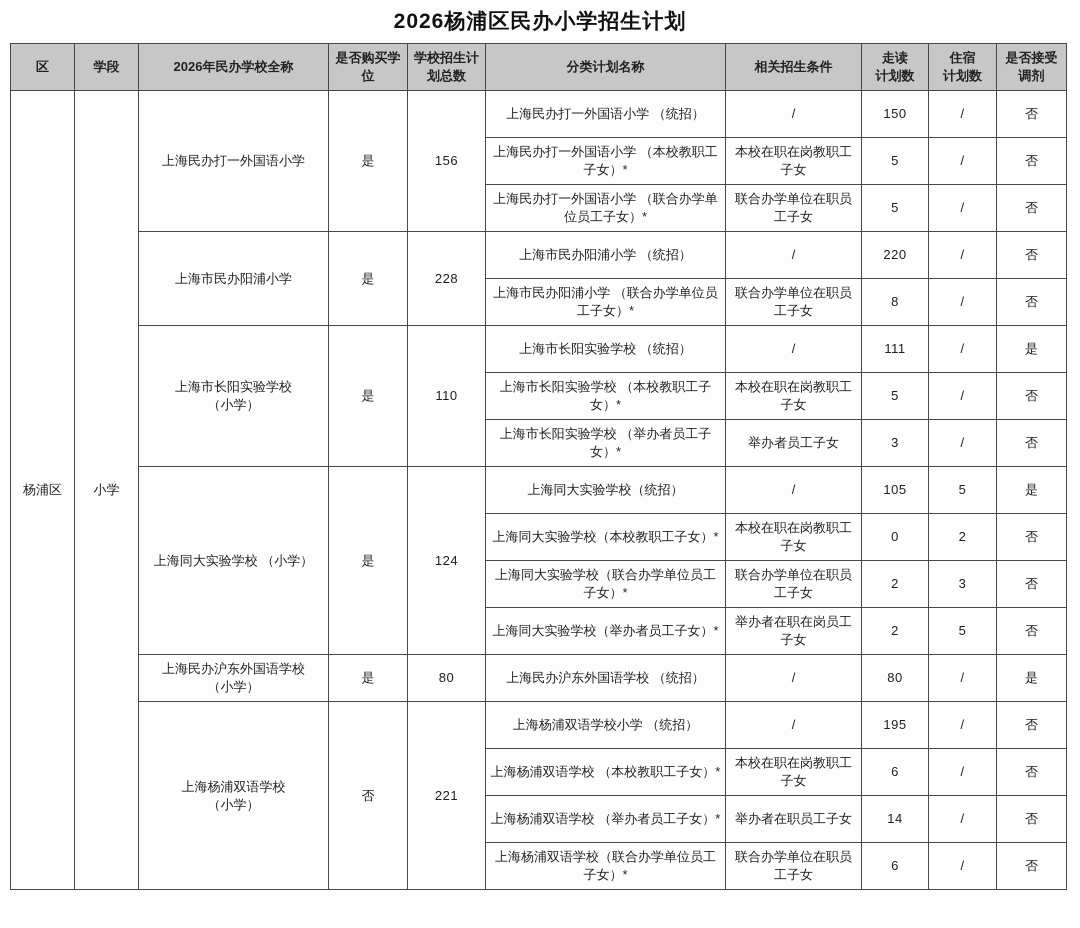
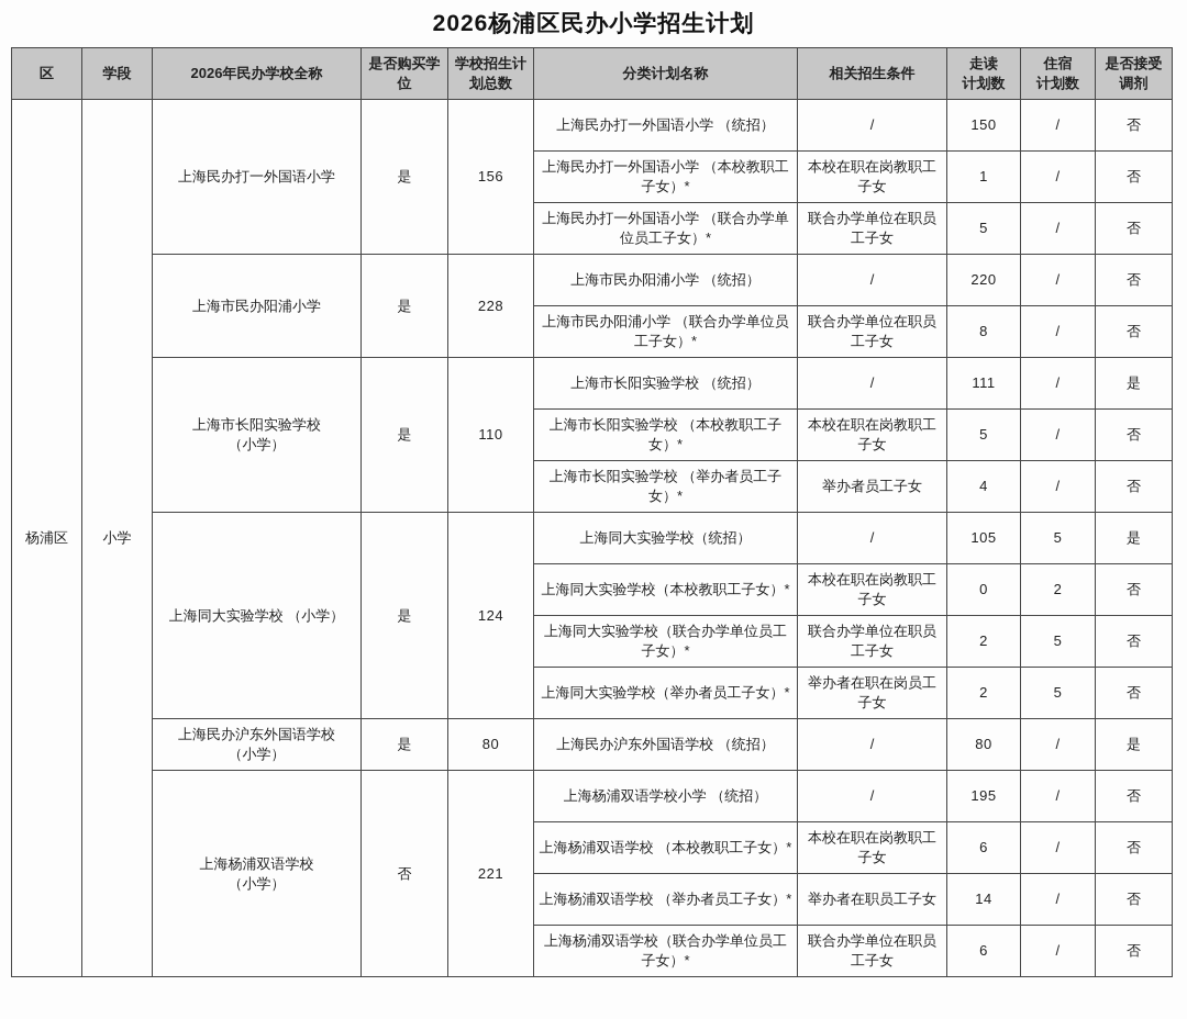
  2026杨浦区民办小学招生计划
  区	学段	2026年民办学校全称	是否购买学 位	学校招生计 划总数	分类计划名称	相关招生条件	走读 计划数	住宿 计划数	是否接受 调剂
  杨浦区	小学	上海民办打一外国语小学	是	156	上海民办打一外国语小学 （统招）	/	150	/	否
- 上海民办打一外国语小学 （本校教职工子女）*	本校在职在岗教职工子女	5	/	否
+ 上海民办打一外国语小学 （本校教职工子女）*	本校在职在岗教职工子女	1	/	否
  上海民办打一外国语小学 （联合办学单位员工子女）*	联合办学单位在职员工子女	5	/	否
  上海市民办阳浦小学	是	228	上海市民办阳浦小学 （统招）	/	220	/	否
  上海市民办阳浦小学 （联合办学单位员工子女）*	联合办学单位在职员工子女	8	/	否
  上海市长阳实验学校 （小学）	是	110	上海市长阳实验学校 （统招）	/	111	/	是
  上海市长阳实验学校 （本校教职工子女）*	本校在职在岗教职工子女	5	/	否
- 上海市长阳实验学校 （举办者员工子女）*	举办者员工子女	3	/	否
+ 上海市长阳实验学校 （举办者员工子女）*	举办者员工子女	4	/	否
  上海同大实验学校 （小学）	是	124	上海同大实验学校（统招）	/	105	5	是
  上海同大实验学校（本校教职工子女）*	本校在职在岗教职工子女	0	2	否
- 上海同大实验学校（联合办学单位员工子女）*	联合办学单位在职员工子女	2	3	否
+ 上海同大实验学校（联合办学单位员工子女）*	联合办学单位在职员工子女	2	5	否
  上海同大实验学校（举办者员工子女）*	举办者在职在岗员工子女	2	5	否
  上海民办沪东外国语学校 （小学）	是	80	上海民办沪东外国语学校 （统招）	/	80	/	是
  上海杨浦双语学校 （小学）	否	221	上海杨浦双语学校小学 （统招）	/	195	/	否
  上海杨浦双语学校 （本校教职工子女）*	本校在职在岗教职工子女	6	/	否
  上海杨浦双语学校 （举办者员工子女）*	举办者在职员工子女	14	/	否
  上海杨浦双语学校（联合办学单位员工子女）*	联合办学单位在职员工子女	6	/	否
